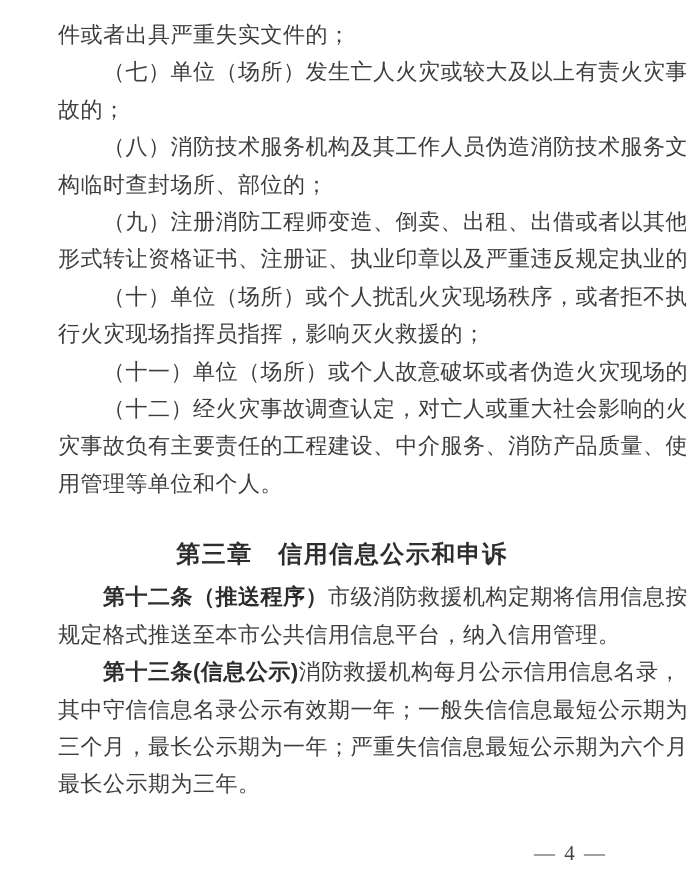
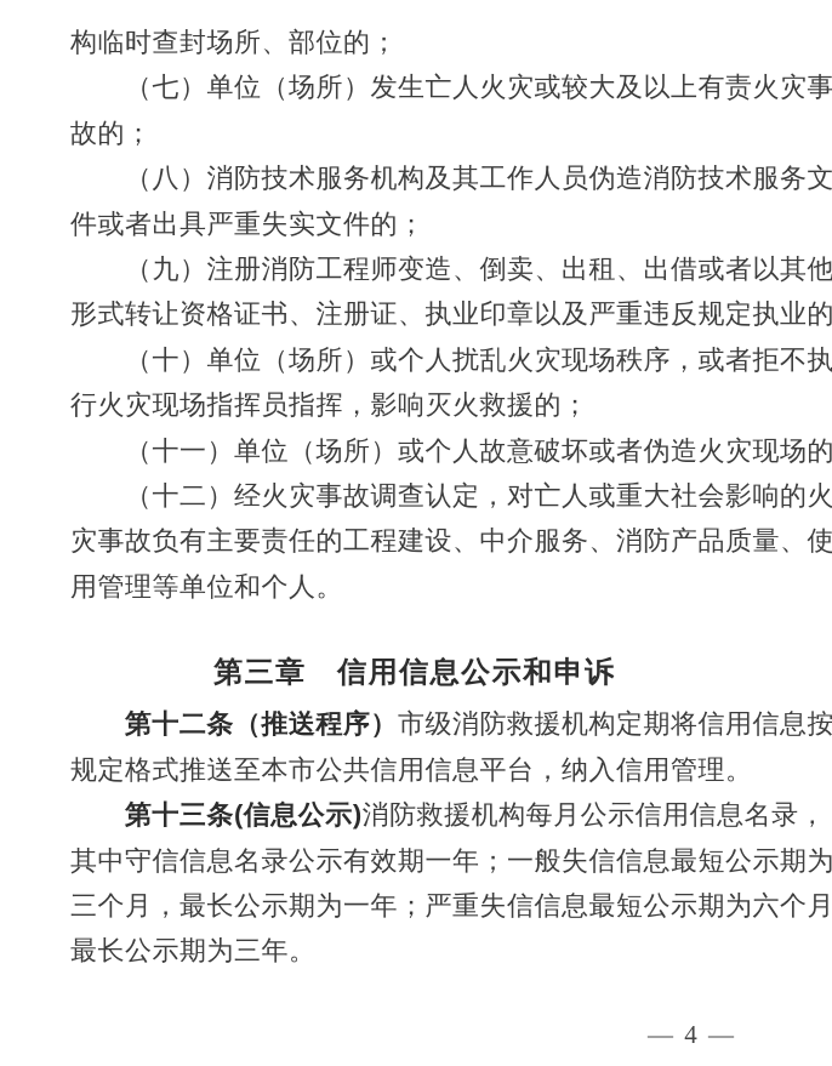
- 件或者出具严重失实文件的；
+ 构临时查封场所、部位的；
  （七）单位（场所）发生亡人火灾或较大及以上有责火灾事
  故的；
  （八）消防技术服务机构及其工作人员伪造消防技术服务文
- 构临时查封场所、部位的；
+ 件或者出具严重失实文件的；
  （九）注册消防工程师变造、倒卖、出租、出借或者以其他
  形式转让资格证书、注册证、执业印章以及严重违反规定执业的
  （十）单位（场所）或个人扰乱火灾现场秩序，或者拒不执
  行火灾现场指挥员指挥，影响灭火救援的；
  （十一）单位（场所）或个人故意破坏或者伪造火灾现场的
  （十二）经火灾事故调查认定，对亡人或重大社会影响的火
  灾事故负有主要责任的工程建设、中介服务、消防产品质量、使
  用管理等单位和个人。
  第三章 信用信息公示和申诉
  第十二条（推送程序）市级消防救援机构定期将信用信息按
  规定格式推送至本市公共信用信息平台，纳入信用管理。
  第十三条(信息公示)消防救援机构每月公示信用信息名录，
  其中守信信息名录公示有效期一年；一般失信信息最短公示期为
  三个月，最长公示期为一年；严重失信信息最短公示期为六个月
  最长公示期为三年。
  — 4 —
